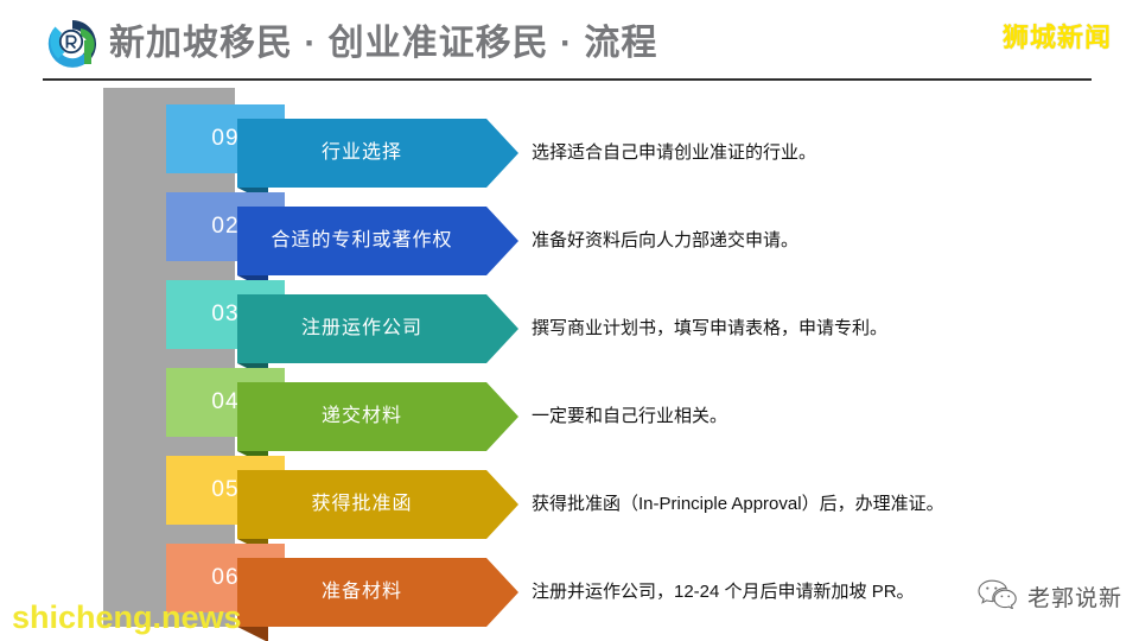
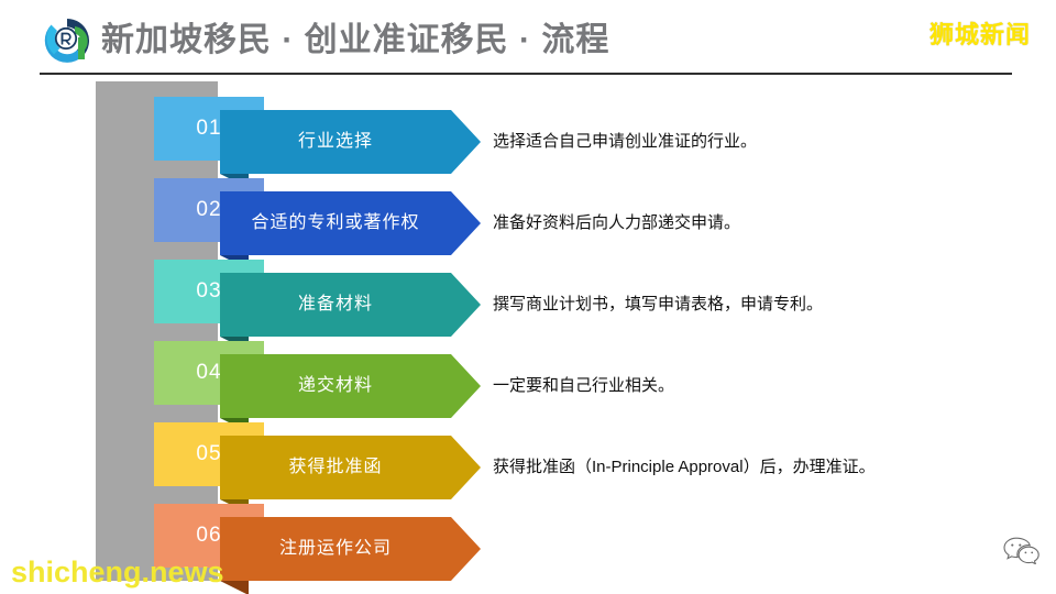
  新加坡移民 · 创业准证移民 · 流程
  狮城新闻
- 09
+ 01
  行业选择
  选择适合自己申请创业准证的行业。
  02
  合适的专利或著作权
  准备好资料后向人力部递交申请。
  03
- 注册运作公司
+ 准备材料
  撰写商业计划书，填写申请表格，申请专利。
  04
  递交材料
  一定要和自己行业相关。
  05
  获得批准函
  获得批准函（In-Principle Approval）后，办理准证。
  06
- 准备材料
+ 注册运作公司
- 注册并运作公司，12-24 个月后申请新加坡 PR。
  shicheng.news
- 老郭说新
